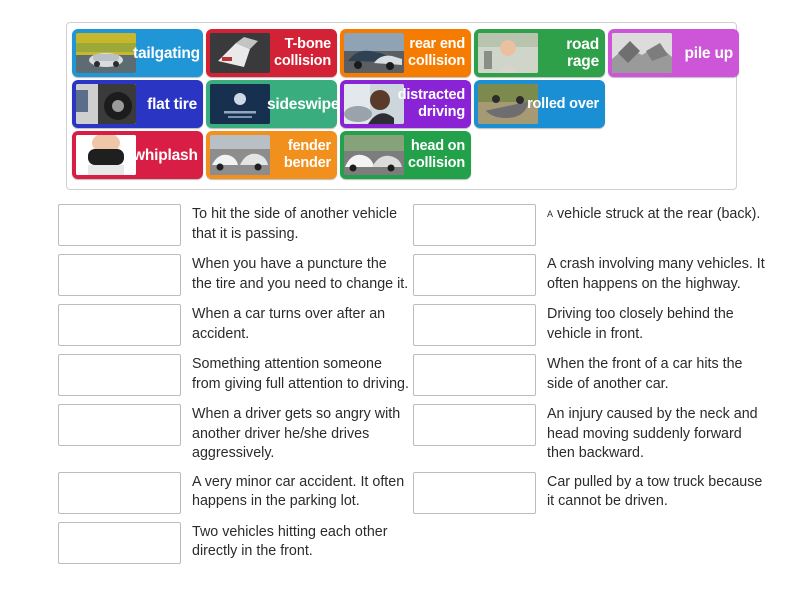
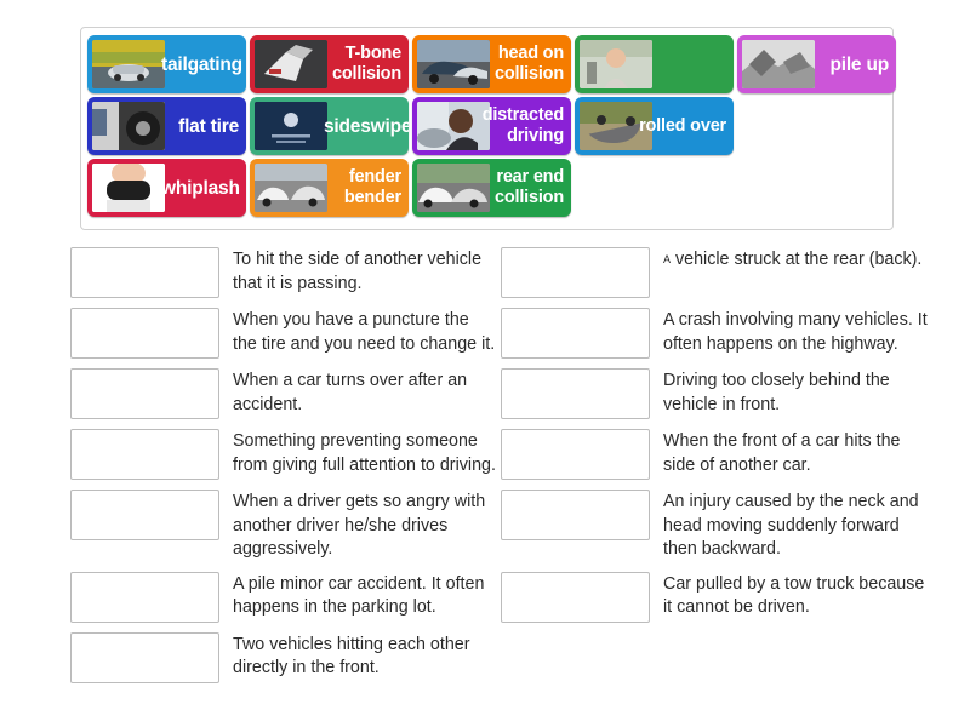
  tailgating
  T-bone collision
- rear end collision
+ head on collision
- road rage
  pile up
  flat tire
  sideswipe
  distracted driving
  rolled over
  whiplash
  fender bender
- head on collision
+ rear end collision
  To hit the side of another vehicle that it is passing.
  When you have a puncture the the tire and you need to change it.
  When a car turns over after an accident.
- Something attention someone from giving full attention to driving.
+ Something preventing someone from giving full attention to driving.
  When a driver gets so angry with another driver he/she drives aggressively.
- A very minor car accident. It often happens in the parking lot.
+ A pile minor car accident. It often happens in the parking lot.
  Two vehicles hitting each other directly in the front.
  A vehicle struck at the rear (back).
  A crash involving many vehicles. It often happens on the highway.
  Driving too closely behind the vehicle in front.
  When the front of a car hits the side of another car.
  An injury caused by the neck and head moving suddenly forward then backward.
  Car pulled by a tow truck because it cannot be driven.
